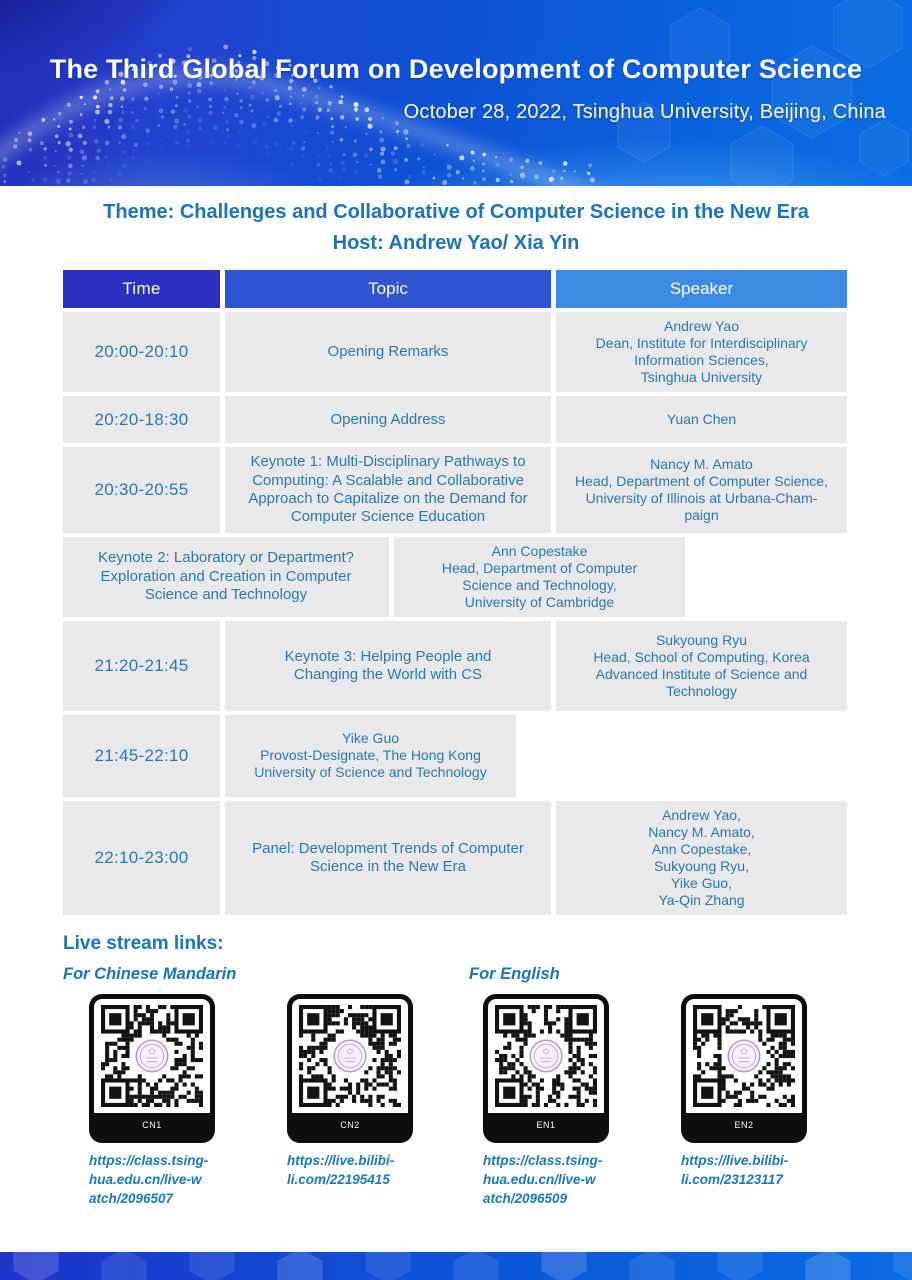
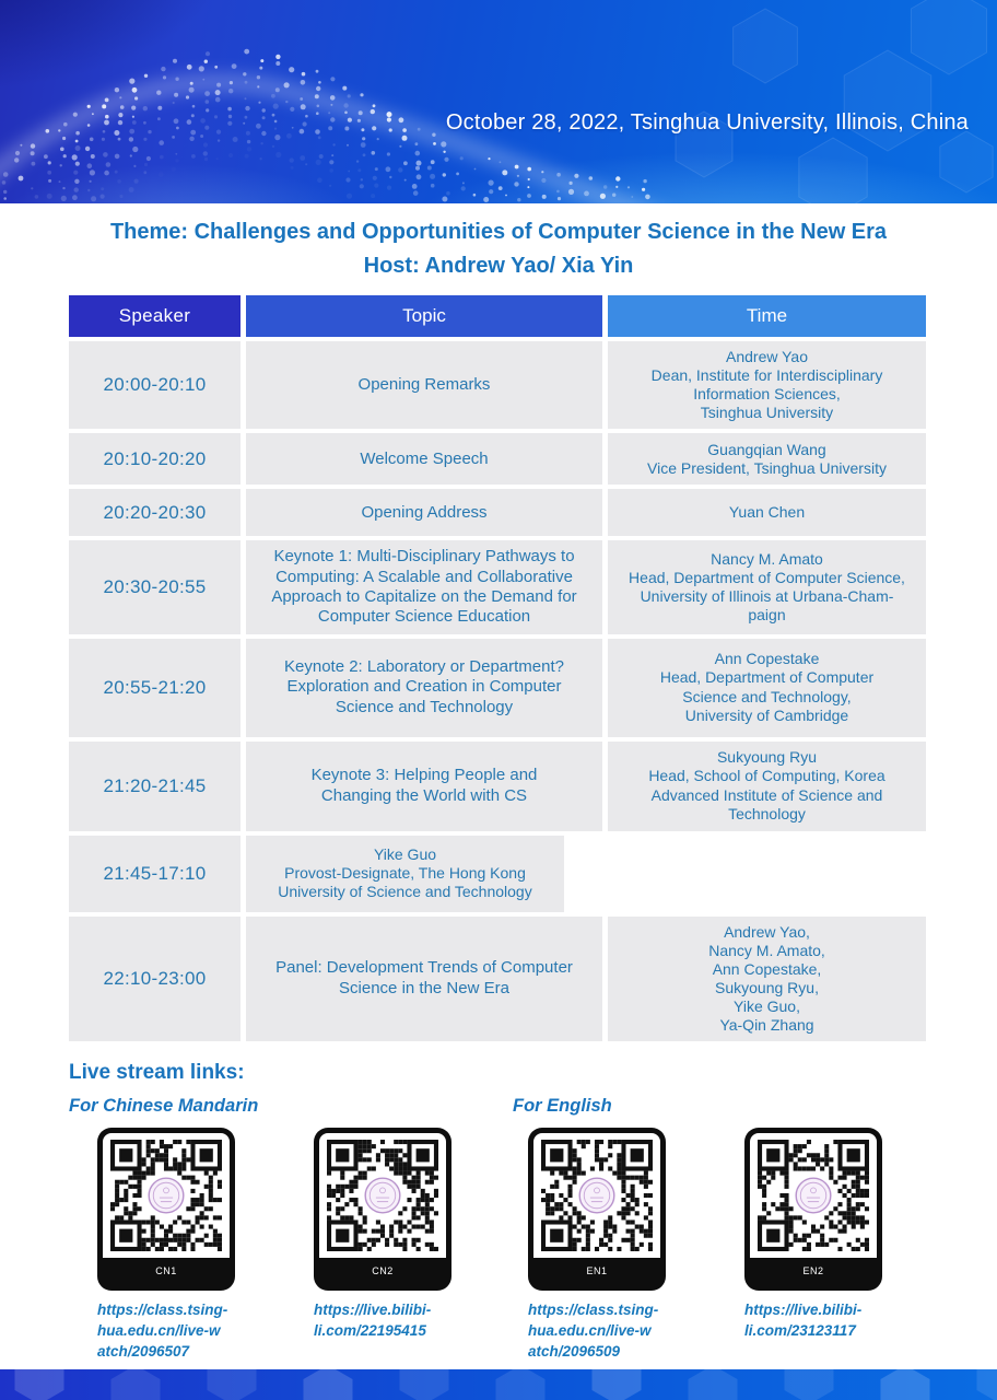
- The Third Global Forum on Development of Computer Science
- October 28, 2022, Tsinghua University, Beijing, China
+ October 28, 2022, Tsinghua University, Illinois, China
- Theme: Challenges and Collaborative of Computer Science in the New Era
+ Theme: Challenges and Opportunities of Computer Science in the New Era
  Host: Andrew Yao/ Xia Yin
- Time
+ Speaker
  Topic
- Speaker
+ Time
  20:00-20:10
  Opening Remarks
  Andrew Yao
  Dean, Institute for Interdisciplinary
  Information Sciences,
  Tsinghua University
+ 20:10-20:20
+ Welcome Speech
+ Guangqian Wang
+ Vice President, Tsinghua University
- 20:20-18:30
+ 20:20-20:30
  Opening Address
  Yuan Chen
  20:30-20:55
  Keynote 1: Multi-Disciplinary Pathways to
  Computing: A Scalable and Collaborative
  Approach to Capitalize on the Demand for
  Computer Science Education
  Nancy M. Amato
  Head, Department of Computer Science,
  University of Illinois at Urbana-Cham-
  paign
+ 20:55-21:20
  Keynote 2: Laboratory or Department?
  Exploration and Creation in Computer
  Science and Technology
  Ann Copestake
  Head, Department of Computer
  Science and Technology,
  University of Cambridge
  21:20-21:45
  Keynote 3: Helping People and
  Changing the World with CS
  Sukyoung Ryu
  Head, School of Computing, Korea
  Advanced Institute of Science and
  Technology
- 21:45-22:10
+ 21:45-17:10
  Yike Guo
  Provost-Designate, The Hong Kong
  University of Science and Technology
  22:10-23:00
  Panel: Development Trends of Computer
  Science in the New Era
  Andrew Yao,
  Nancy M. Amato,
  Ann Copestake,
  Sukyoung Ryu,
  Yike Guo,
  Ya-Qin Zhang
  Live stream links:
  For Chinese Mandarin
  CN1
  https://class.tsing-
  hua.edu.cn/live-w
  atch/2096507
  CN2
  https://live.bilibi-
  li.com/22195415
  For English
  EN1
  https://class.tsing-
  hua.edu.cn/live-w
  atch/2096509
  EN2
  https://live.bilibi-
  li.com/23123117
